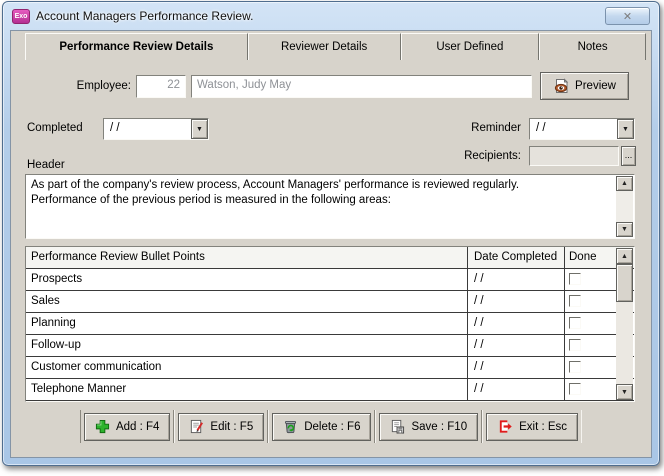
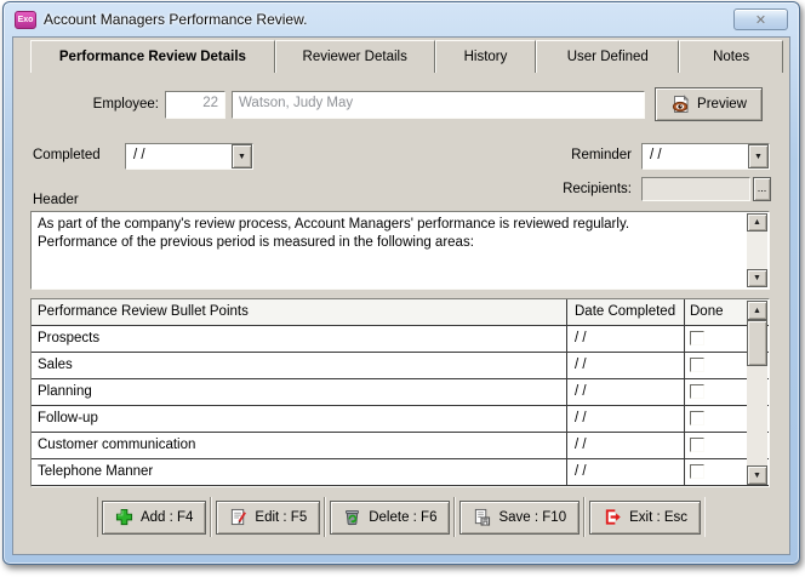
  Account Managers Performance Review.
  ✕
  Performance Review Details
  Reviewer Details
+ History
  User Defined
  Notes
  Employee:
  22
  Watson, Judy May
  Preview
  Completed
  / /
  Reminder
  / /
  Recipients:
  ...
  Header
  As part of the company's review process, Account Managers' performance is reviewed regularly.
  Performance of the previous period is measured in the following areas:
  Performance Review Bullet Points
  Date Completed
  Done
  Prospects
  / /
  Sales
  / /
  Planning
  / /
  Follow-up
  / /
  Customer communication
  / /
  Telephone Manner
  / /
  Add : F4
  Edit : F5
  Delete : F6
  Save : F10
  Exit : Esc
